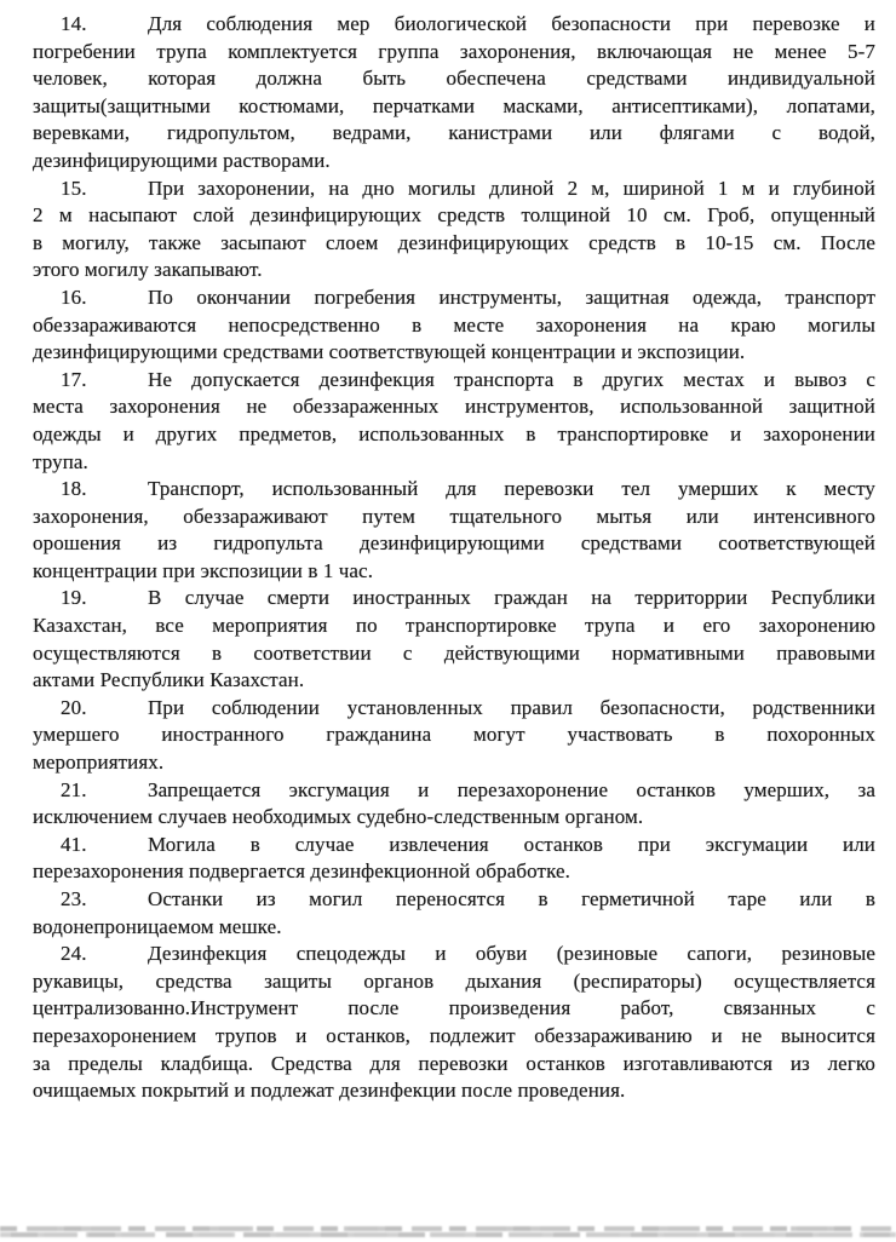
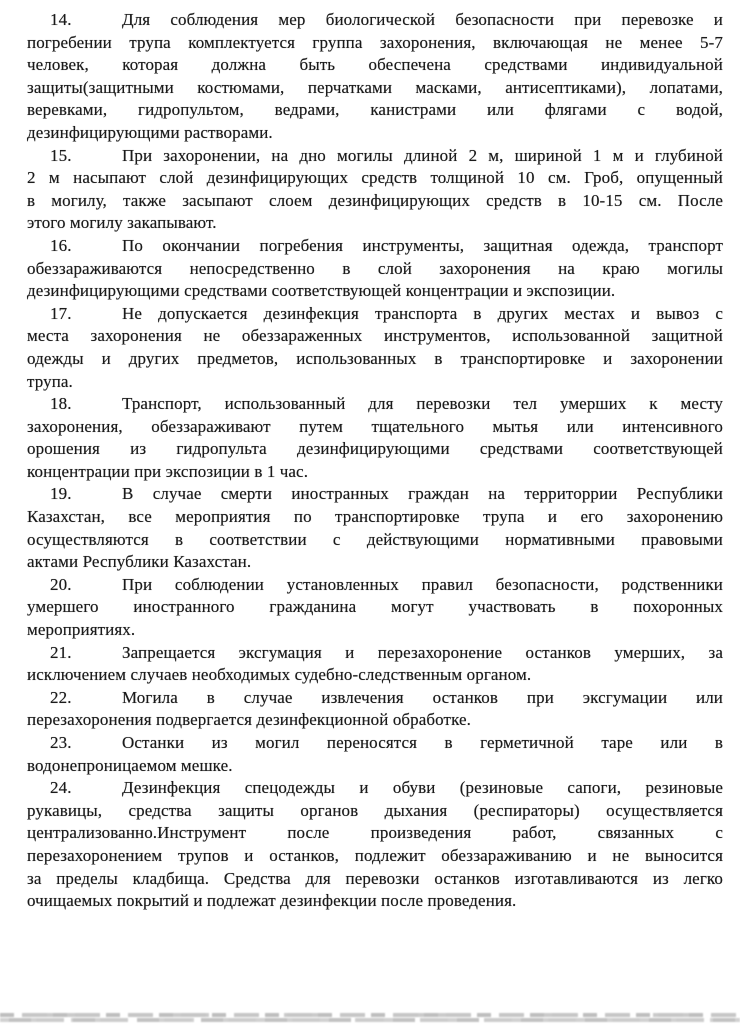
  14. Для соблюдения мер биологической безопасности при перевозке и
  погребении трупа комплектуется группа захоронения, включающая не менее 5-7
  человек, которая должна быть обеспечена средствами индивидуальной
  защиты(защитными костюмами, перчатками масками, антисептиками), лопатами,
  веревками, гидропультом, ведрами, канистрами или флягами с водой,
  дезинфицирующими растворами.
  15. При захоронении, на дно могилы длиной 2 м, шириной 1 м и глубиной
  2 м насыпают слой дезинфицирующих средств толщиной 10 см. Гроб, опущенный
  в могилу, также засыпают слоем дезинфицирующих средств в 10-15 см. После
  этого могилу закапывают.
  16. По окончании погребения инструменты, защитная одежда, транспорт
- обеззараживаются непосредственно в месте захоронения на краю могилы
+ обеззараживаются непосредственно в слой захоронения на краю могилы
  дезинфицирующими средствами соответствующей концентрации и экспозиции.
  17. Не допускается дезинфекция транспорта в других местах и вывоз с
  места захоронения не обеззараженных инструментов, использованной защитной
  одежды и других предметов, использованных в транспортировке и захоронении
  трупа.
  18. Транспорт, использованный для перевозки тел умерших к месту
  захоронения, обеззараживают путем тщательного мытья или интенсивного
  орошения из гидропульта дезинфицирующими средствами соответствующей
  концентрации при экспозиции в 1 час.
  19. В случае смерти иностранных граждан на территоррии Республики
  Казахстан, все мероприятия по транспортировке трупа и его захоронению
  осуществляются в соответствии с действующими нормативными правовыми
  актами Республики Казахстан.
  20. При соблюдении установленных правил безопасности, родственники
  умершего иностранного гражданина могут участвовать в похоронных
  мероприятиях.
  21. Запрещается эксгумация и перезахоронение останков умерших, за
  исключением случаев необходимых судебно-следственным органом.
- 41. Могила в случае извлечения останков при эксгумации или
+ 22. Могила в случае извлечения останков при эксгумации или
  перезахоронения подвергается дезинфекционной обработке.
  23. Останки из могил переносятся в герметичной таре или в
  водонепроницаемом мешке.
  24. Дезинфекция спецодежды и обуви (резиновые сапоги, резиновые
  рукавицы, средства защиты органов дыхания (респираторы) осуществляется
  централизованно.Инструмент после произведения работ, связанных с
  перезахоронением трупов и останков, подлежит обеззараживанию и не выносится
  за пределы кладбища. Средства для перевозки останков изготавливаются из легко
  очищаемых покрытий и подлежат дезинфекции после проведения.
